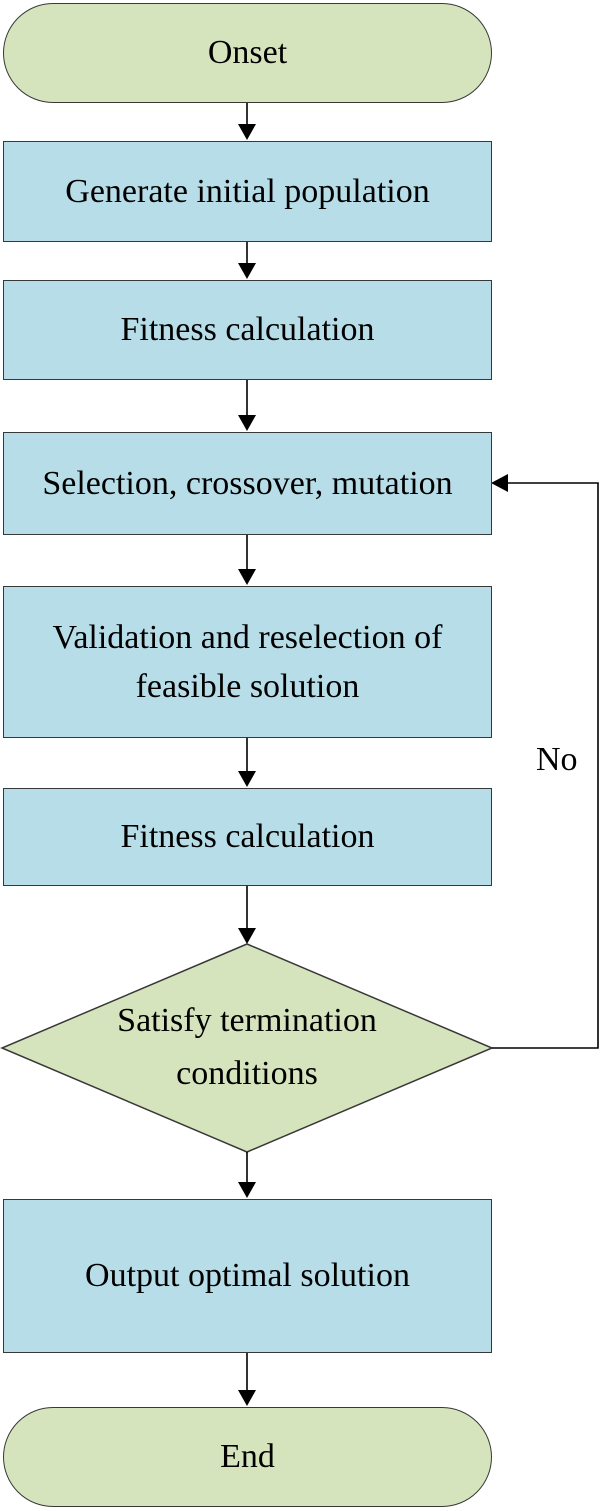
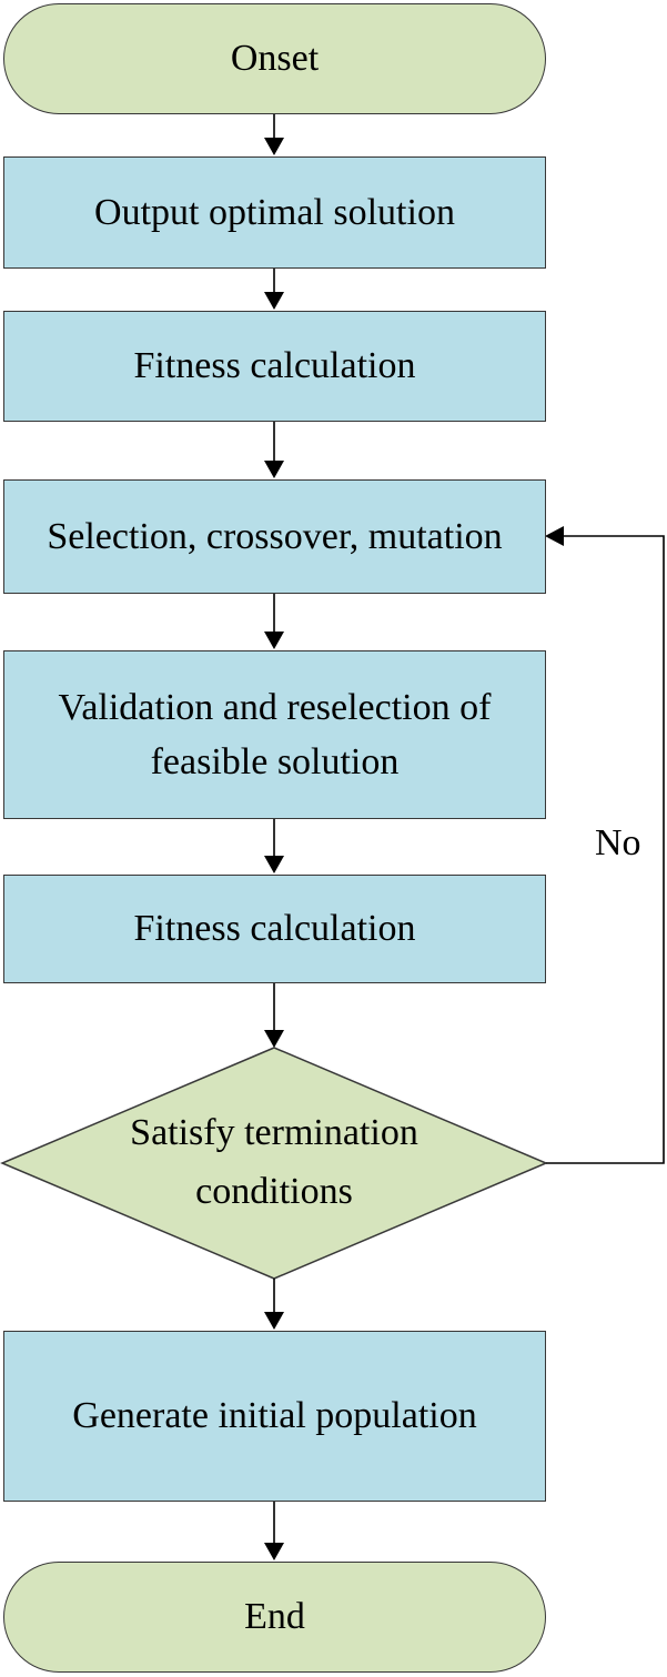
  Onset
- Generate initial population
+ Output optimal solution
  Fitness calculation
  Selection, crossover, mutation
  Validation and reselection of feasible solution
  Fitness calculation
  Satisfy termination conditions
- Output optimal solution
+ Generate initial population
  End
  No
